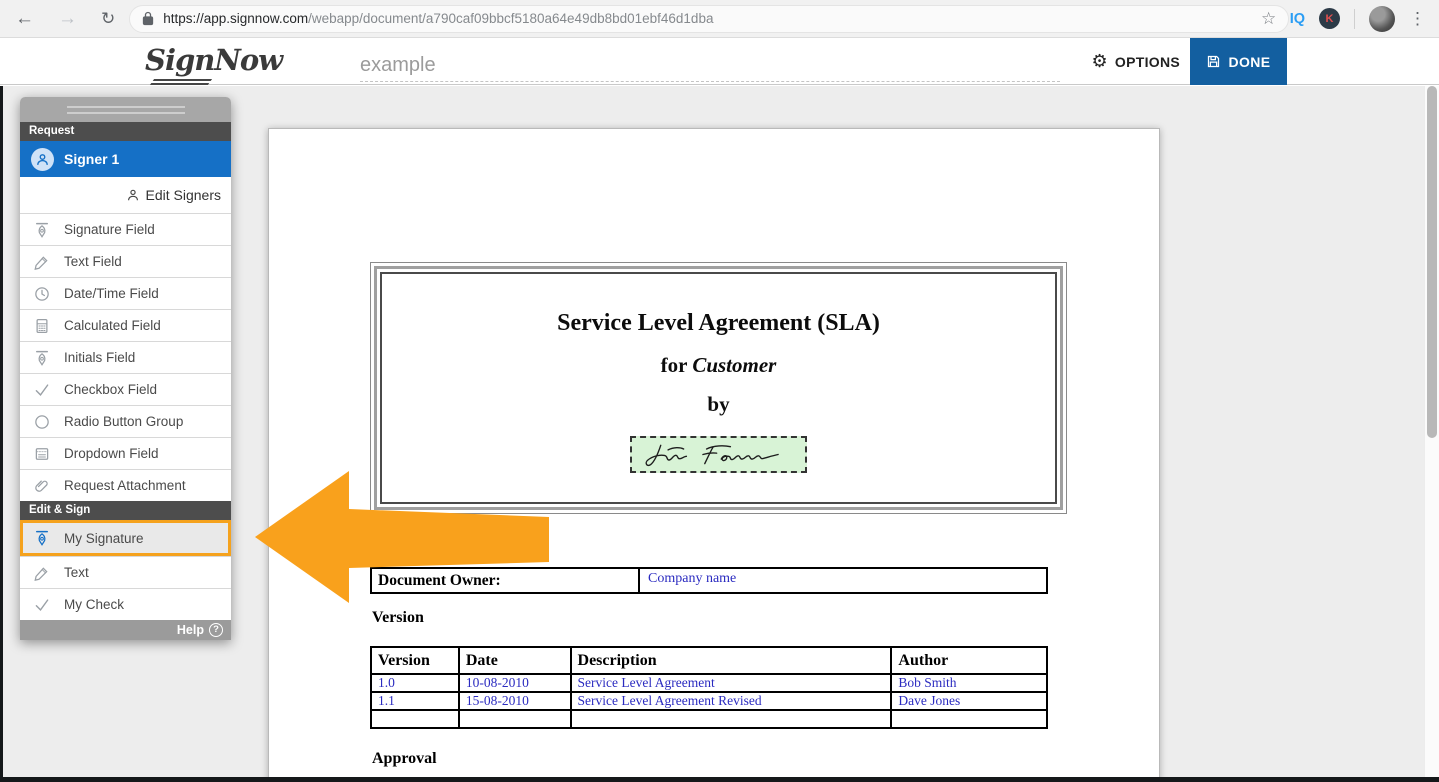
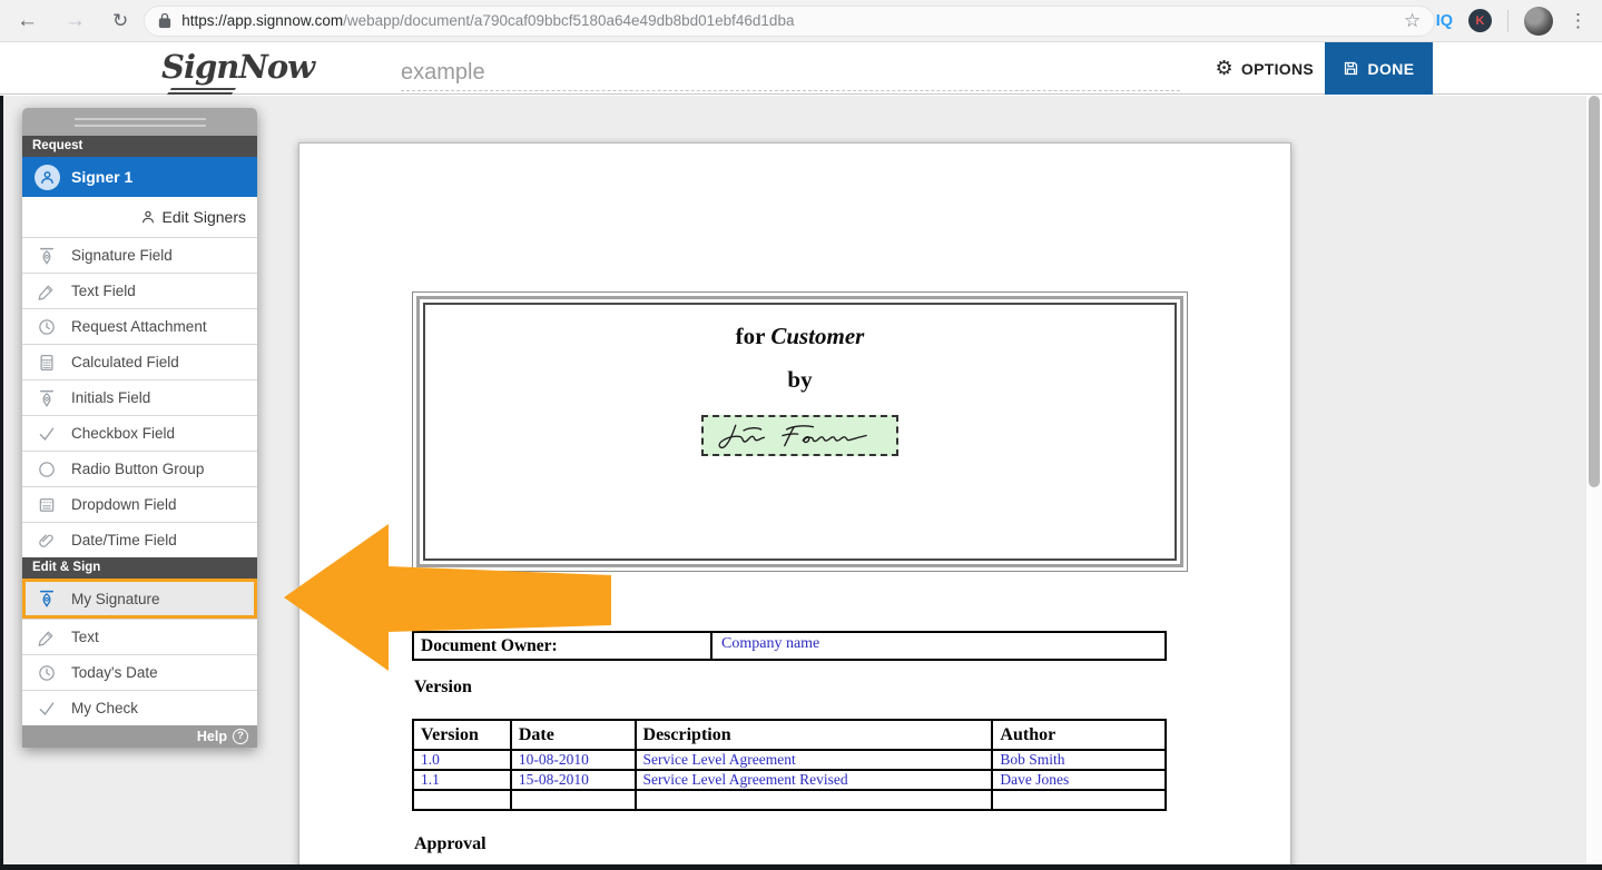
  https://app.signnow.com/webapp/document/a790caf09bbcf5180a64e49db8bd01ebf46d1dba
  IQ
  K
  SignNow
  example
  OPTIONS
  DONE
- Service Level Agreement (SLA)
  for Customer
  by
  Document Owner:
  Company name
  Version
  Version	Date	Description	Author
  1.0	10-08-2010	Service Level Agreement	Bob Smith
  1.1	15-08-2010	Service Level Agreement Revised	Dave Jones
  Approval
  Request
  Signer 1
  Edit Signers
  Signature Field
  Text Field
- Date/Time Field
+ Request Attachment
  Calculated Field
  Initials Field
  Checkbox Field
  Radio Button Group
  Dropdown Field
- Request Attachment
+ Date/Time Field
  Edit & Sign
  My Signature
  Text
+ Today's Date
  My Check
  Help
